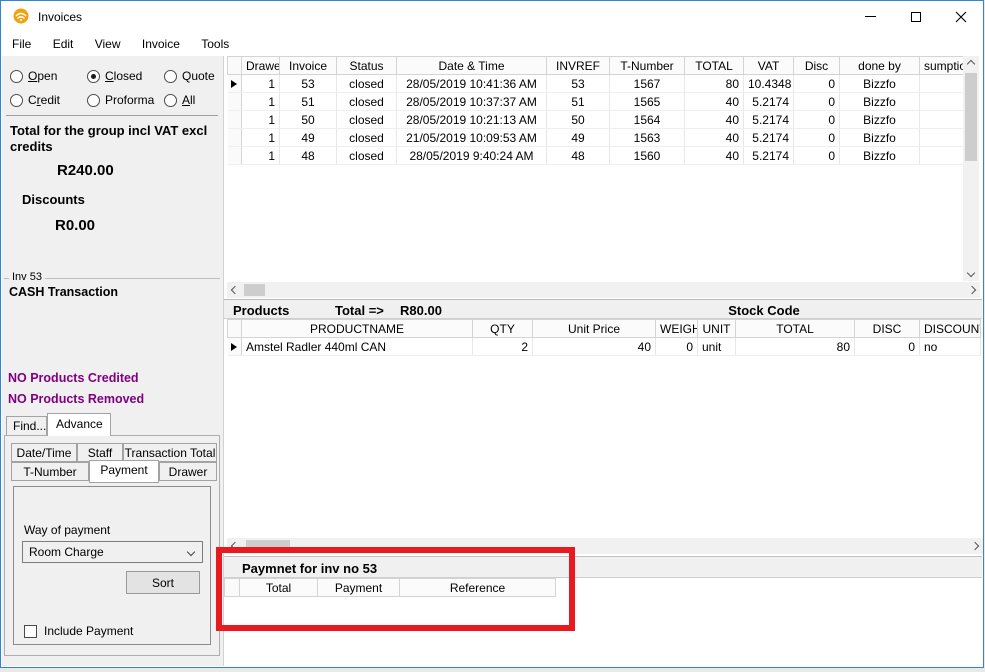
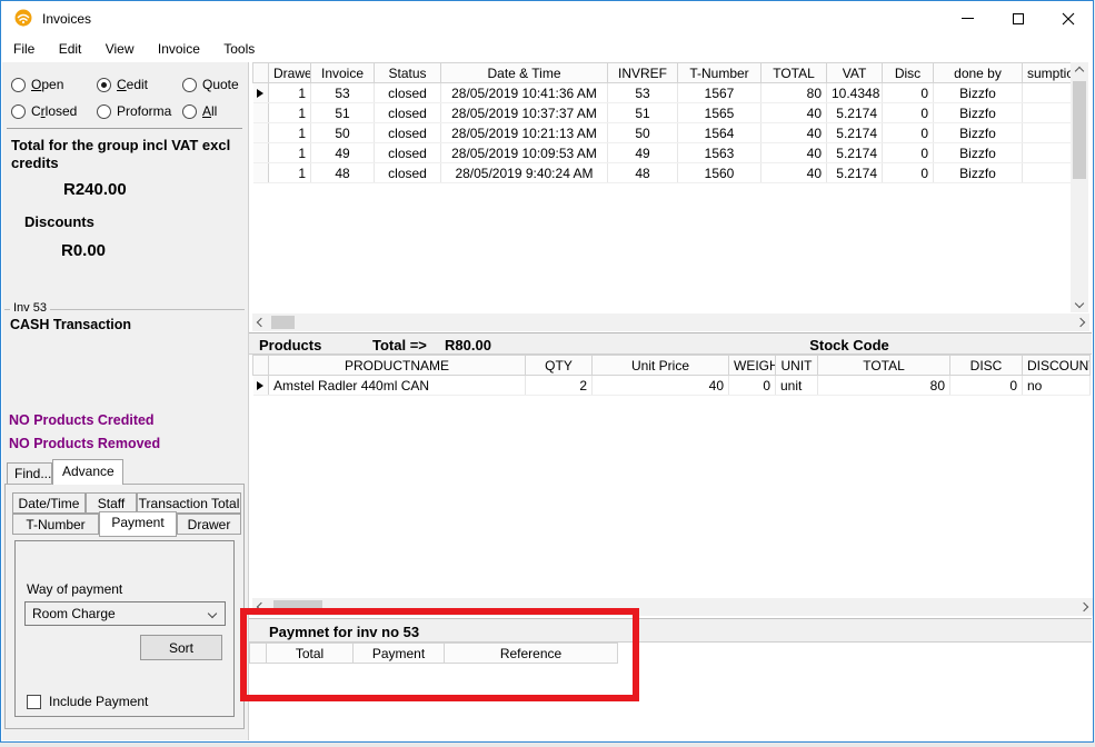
  Invoices
  File Edit View Invoice Tools
  Open
- Closed
+ Cedit
  Quote
- Credit
+ Crlosed
  Proforma
  All
  Total for the group incl VAT excl credits
  R240.00
  Discounts
  R0.00
  Inv 53
  CASH Transaction
  NO Products Credited
  NO Products Removed
  Find...
  Advance
  Date/Time
  Staff
  Transaction Total
  T-Number
  Payment
  Drawer
  Way of payment
  Room Charge
  Sort
  Include Payment
  	Drawe	Invoice	Status	Date & Time	INVREF	T-Number	TOTAL	VAT	Disc	done by	sumpti
  	1	53	closed	28/05/2019 10:41:36 AM	53	1567	80	10.4348	0	Bizzfo
  	1	51	closed	28/05/2019 10:37:37 AM	51	1565	40	5.2174	0	Bizzfo
  	1	50	closed	28/05/2019 10:21:13 AM	50	1564	40	5.2174	0	Bizzfo
- 	1	49	closed	21/05/2019 10:09:53 AM	49	1563	40	5.2174	0	Bizzfo
+ 	1	49	closed	28/05/2019 10:09:53 AM	49	1563	40	5.2174	0	Bizzfo
  	1	48	closed	28/05/2019 9:40:24 AM	48	1560	40	5.2174	0	Bizzfo
  Products
  Total =>
  R80.00
  Stock Code
  	PRODUCTNAME	QTY	Unit Price	WEIGH	UNIT	TOTAL	DISC	DISCOUN
  	Amstel Radler 440ml CAN	2	40	0	unit	80	0	no
  Paymnet for inv no 53
  	Total	Payment	Reference
